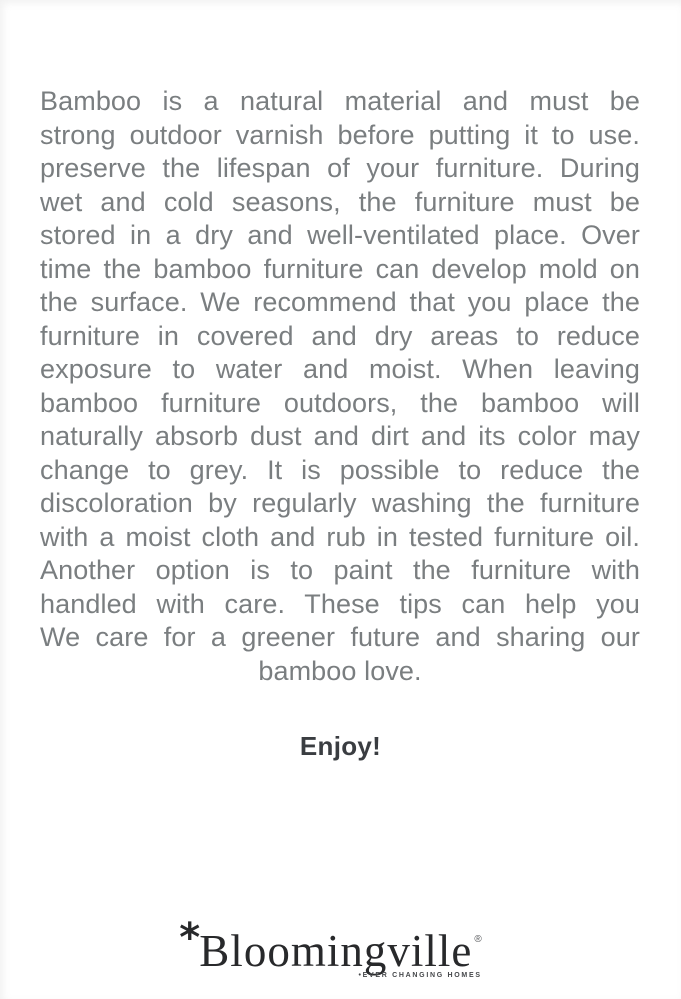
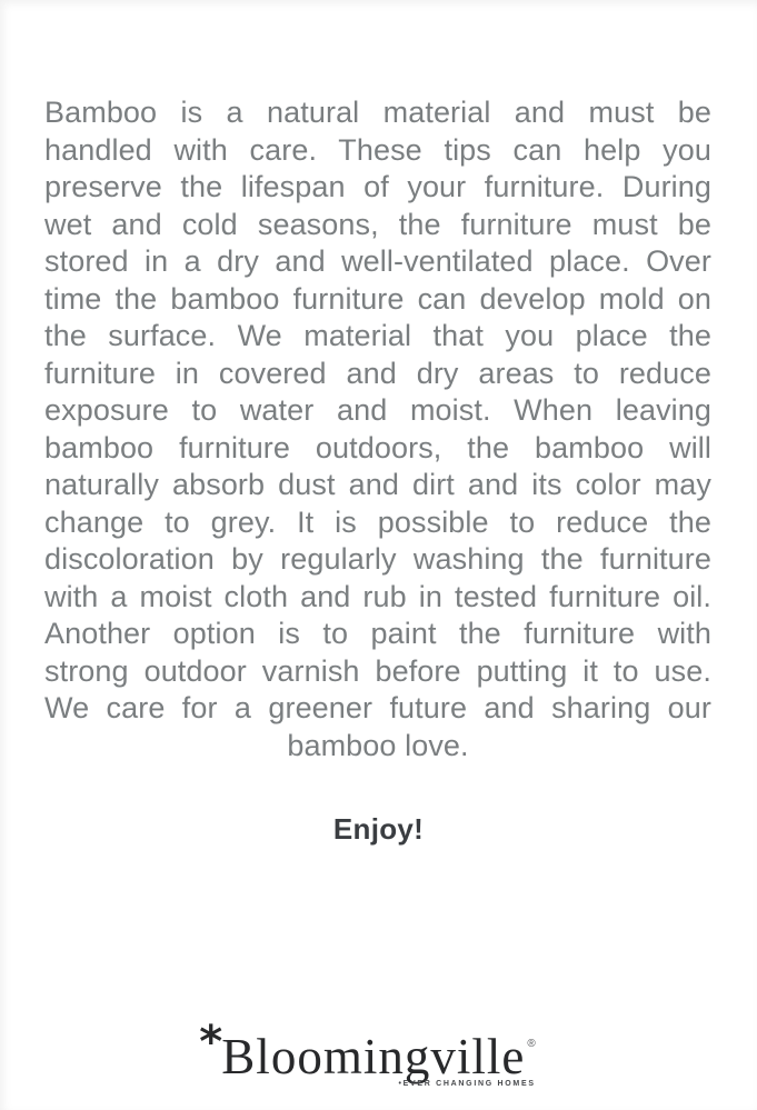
  Bamboo is a natural material and must be
- strong outdoor varnish before putting it to use.
+ handled with care. These tips can help you
  preserve the lifespan of your furniture. During
  wet and cold seasons, the furniture must be
  stored in a dry and well-ventilated place. Over
  time the bamboo furniture can develop mold on
- the surface. We recommend that you place the
+ the surface. We material that you place the
  furniture in covered and dry areas to reduce
  exposure to water and moist. When leaving
  bamboo furniture outdoors, the bamboo will
  naturally absorb dust and dirt and its color may
  change to grey. It is possible to reduce the
  discoloration by regularly washing the furniture
  with a moist cloth and rub in tested furniture oil.
  Another option is to paint the furniture with
- handled with care. These tips can help you
+ strong outdoor varnish before putting it to use.
  We care for a greener future and sharing our
  bamboo love.
  Enjoy!
  *
  Bloomingville ®
